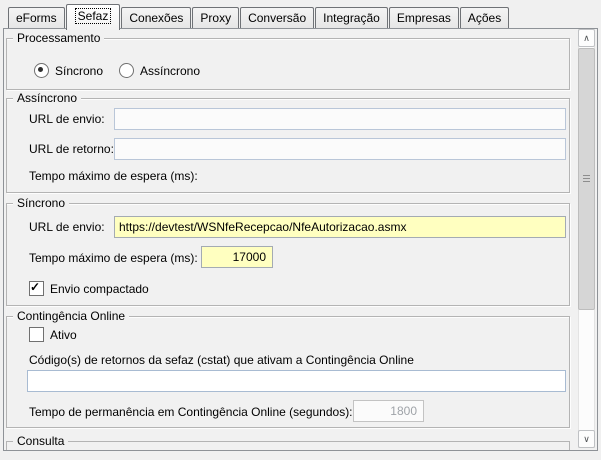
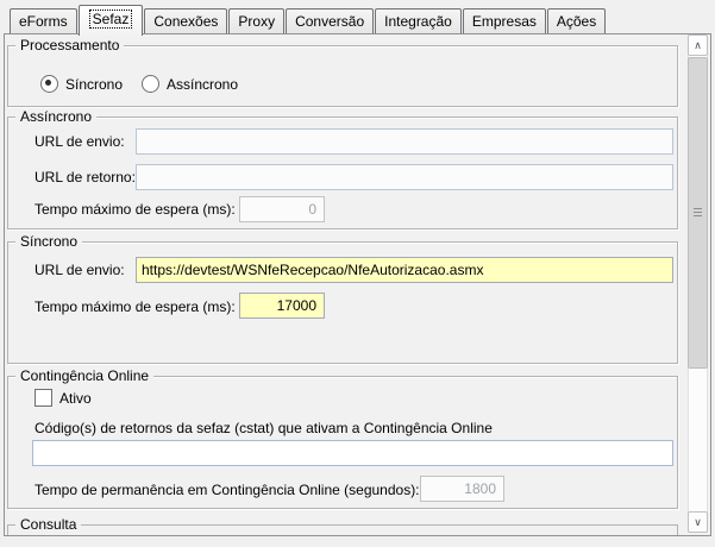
  eForms
  Sefaz
  Conexões
  Proxy
  Conversão
  Integração
  Empresas
  Ações
  Processamento
  Síncrono
  Assíncrono
  Assíncrono
  URL de envio:
  URL de retorno:
  Tempo máximo de espera (ms):
+ 0
  Síncrono
  URL de envio:
  https://devtest/WSNfeRecepcao/NfeAutorizacao.asmx
  Tempo máximo de espera (ms):
  17000
- Envio compactado
  Contingência Online
  Ativo
  Código(s) de retornos da sefaz (cstat) que ativam a Contingência Online
  Tempo de permanência em Contingência Online (segundos):
  1800
  Consulta
  ∧
  ∨
